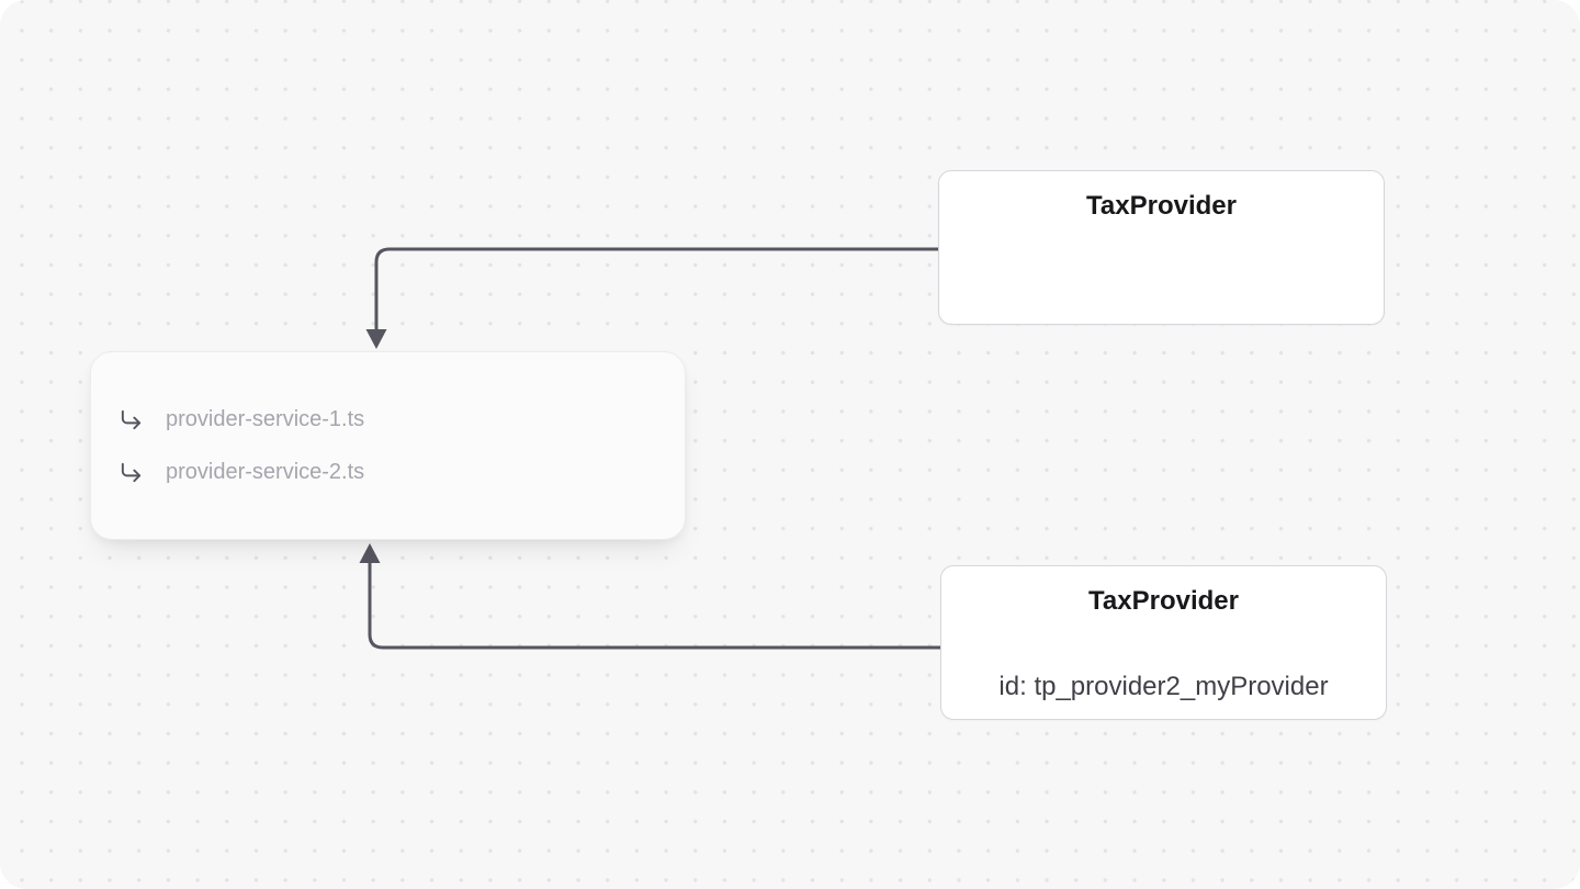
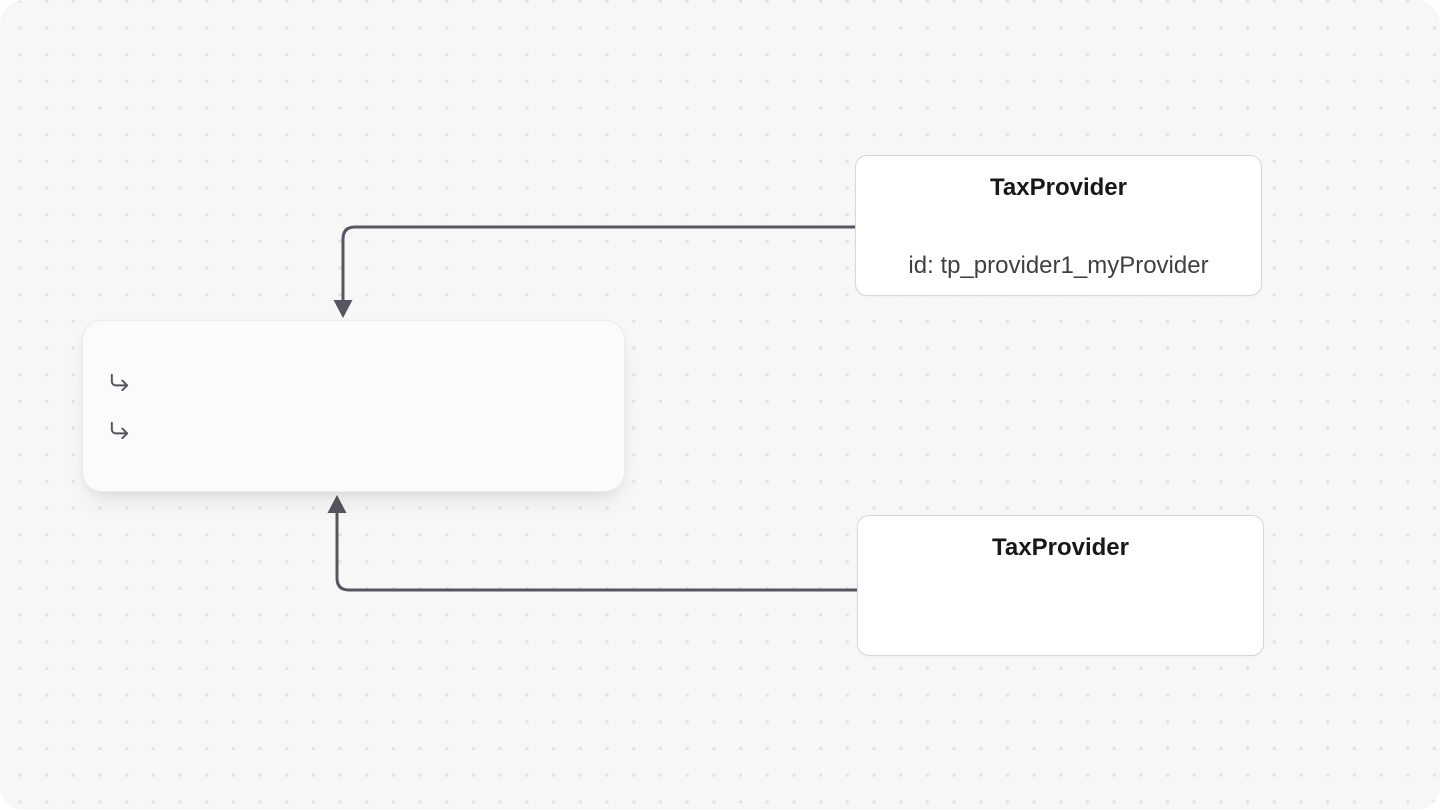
  TaxProvider
+ id: tp_provider1_myProvider
  TaxProvider
- id: tp_provider2_myProvider
- provider-service-1.ts
- provider-service-2.ts
